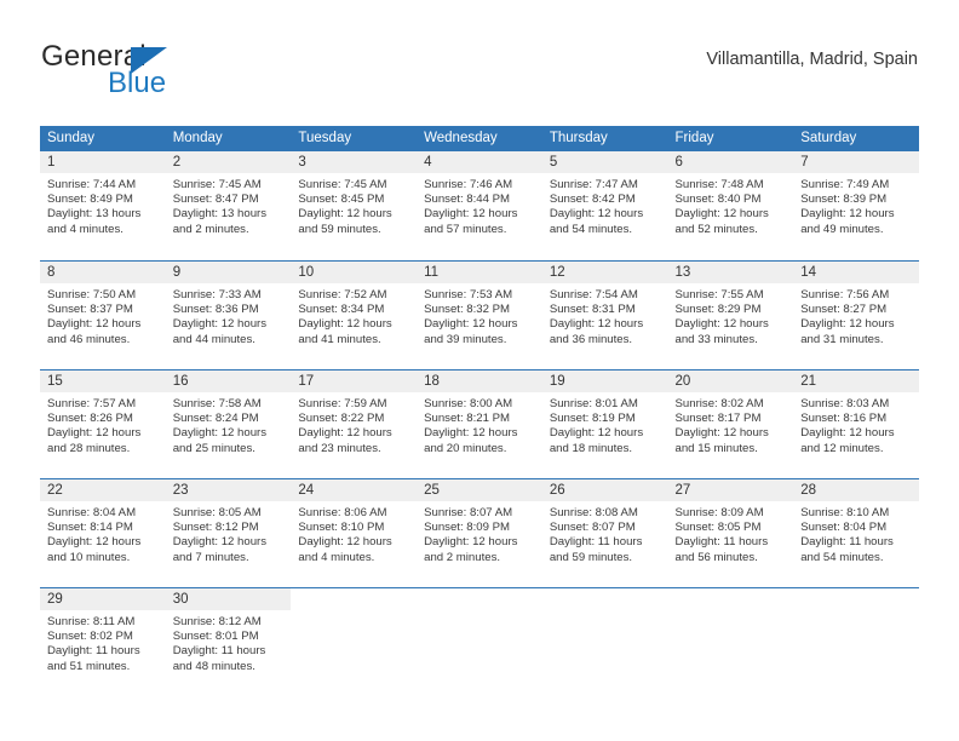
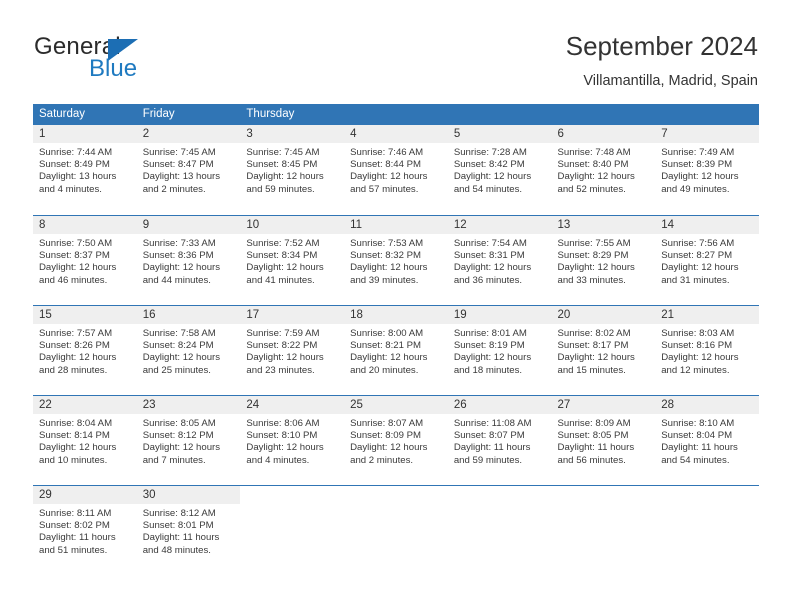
  General
  Blue
+ September 2024
  Villamantilla, Madrid, Spain
- Sunday
- Monday
- Tuesday
- Wednesday
- Thursday
+ Saturday
  Friday
- Saturday
+ Thursday
  1
  Sunrise: 7:44 AM
  Sunset: 8:49 PM
  Daylight: 13 hours
  and 4 minutes.
  2
  Sunrise: 7:45 AM
  Sunset: 8:47 PM
  Daylight: 13 hours
  and 2 minutes.
  3
  Sunrise: 7:45 AM
  Sunset: 8:45 PM
  Daylight: 12 hours
  and 59 minutes.
  4
  Sunrise: 7:46 AM
  Sunset: 8:44 PM
  Daylight: 12 hours
  and 57 minutes.
  5
- Sunrise: 7:47 AM
+ Sunrise: 7:28 AM
  Sunset: 8:42 PM
  Daylight: 12 hours
  and 54 minutes.
  6
  Sunrise: 7:48 AM
  Sunset: 8:40 PM
  Daylight: 12 hours
  and 52 minutes.
  7
  Sunrise: 7:49 AM
  Sunset: 8:39 PM
  Daylight: 12 hours
  and 49 minutes.
  8
  Sunrise: 7:50 AM
  Sunset: 8:37 PM
  Daylight: 12 hours
  and 46 minutes.
  9
  Sunrise: 7:33 AM
  Sunset: 8:36 PM
  Daylight: 12 hours
  and 44 minutes.
  10
  Sunrise: 7:52 AM
  Sunset: 8:34 PM
  Daylight: 12 hours
  and 41 minutes.
  11
  Sunrise: 7:53 AM
  Sunset: 8:32 PM
  Daylight: 12 hours
  and 39 minutes.
  12
  Sunrise: 7:54 AM
  Sunset: 8:31 PM
  Daylight: 12 hours
  and 36 minutes.
  13
  Sunrise: 7:55 AM
  Sunset: 8:29 PM
  Daylight: 12 hours
  and 33 minutes.
  14
  Sunrise: 7:56 AM
  Sunset: 8:27 PM
  Daylight: 12 hours
  and 31 minutes.
  15
  Sunrise: 7:57 AM
  Sunset: 8:26 PM
  Daylight: 12 hours
  and 28 minutes.
  16
  Sunrise: 7:58 AM
  Sunset: 8:24 PM
  Daylight: 12 hours
  and 25 minutes.
  17
  Sunrise: 7:59 AM
  Sunset: 8:22 PM
  Daylight: 12 hours
  and 23 minutes.
  18
  Sunrise: 8:00 AM
  Sunset: 8:21 PM
  Daylight: 12 hours
  and 20 minutes.
  19
  Sunrise: 8:01 AM
  Sunset: 8:19 PM
  Daylight: 12 hours
  and 18 minutes.
  20
  Sunrise: 8:02 AM
  Sunset: 8:17 PM
  Daylight: 12 hours
  and 15 minutes.
  21
  Sunrise: 8:03 AM
  Sunset: 8:16 PM
  Daylight: 12 hours
  and 12 minutes.
  22
  Sunrise: 8:04 AM
  Sunset: 8:14 PM
  Daylight: 12 hours
  and 10 minutes.
  23
  Sunrise: 8:05 AM
  Sunset: 8:12 PM
  Daylight: 12 hours
  and 7 minutes.
  24
  Sunrise: 8:06 AM
  Sunset: 8:10 PM
  Daylight: 12 hours
  and 4 minutes.
  25
  Sunrise: 8:07 AM
  Sunset: 8:09 PM
  Daylight: 12 hours
  and 2 minutes.
  26
- Sunrise: 8:08 AM
+ Sunrise: 11:08 AM
  Sunset: 8:07 PM
  Daylight: 11 hours
  and 59 minutes.
  27
  Sunrise: 8:09 AM
  Sunset: 8:05 PM
  Daylight: 11 hours
  and 56 minutes.
  28
  Sunrise: 8:10 AM
  Sunset: 8:04 PM
  Daylight: 11 hours
  and 54 minutes.
  29
  Sunrise: 8:11 AM
  Sunset: 8:02 PM
  Daylight: 11 hours
  and 51 minutes.
  30
  Sunrise: 8:12 AM
  Sunset: 8:01 PM
  Daylight: 11 hours
  and 48 minutes.
